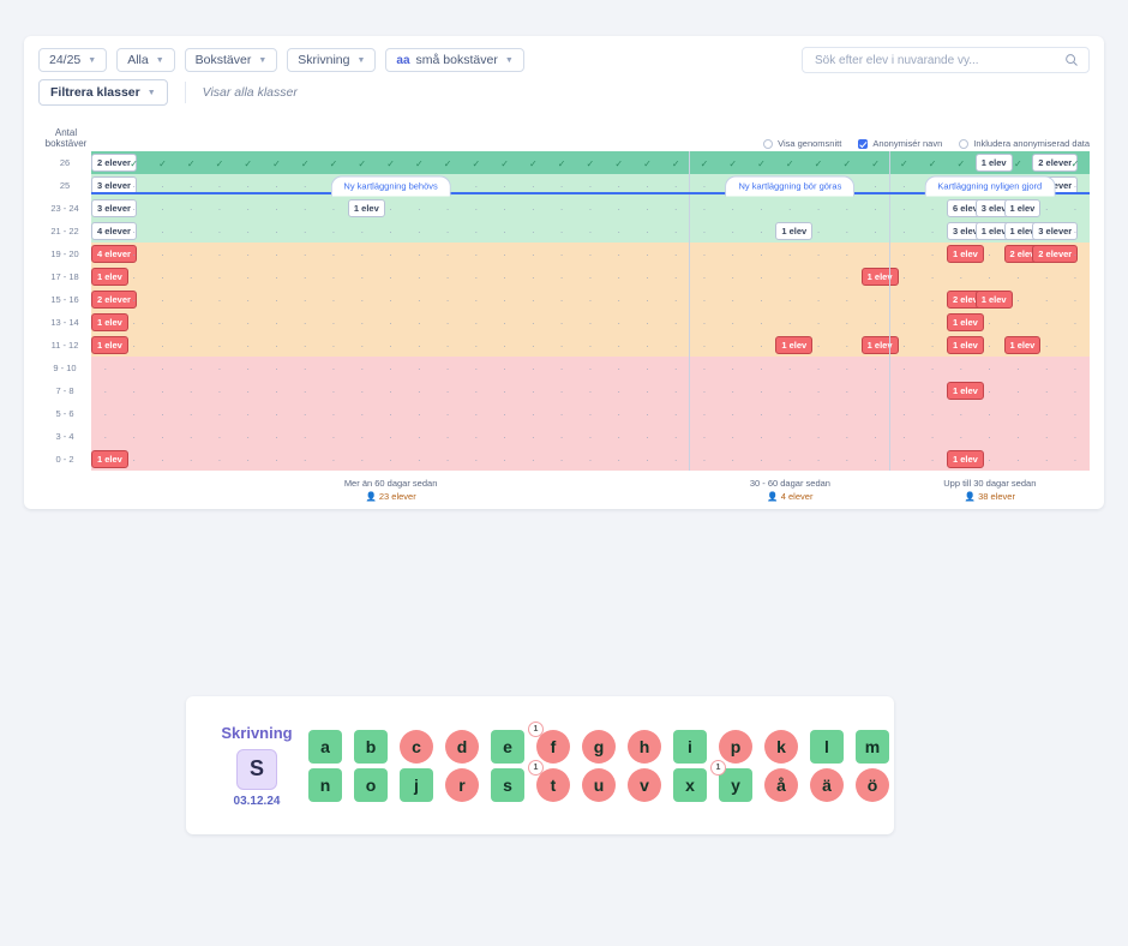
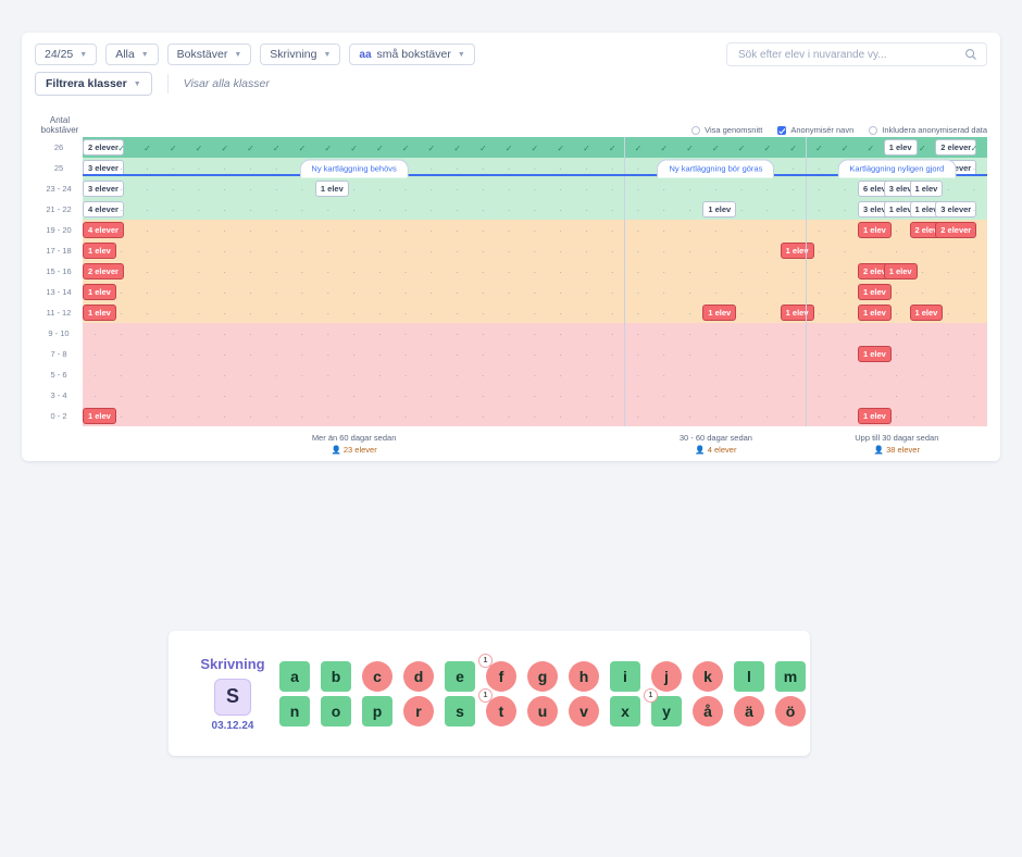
  24/25
  Alla
  Bokstäver
  Skrivning
  aa
  små bokstäver
  Sök efter elev i nuvarande vy...
  Filtrera klasser
  Visar alla klasser
  Antal bokstäver
  Visa genomsnitt
  Anonymisér navn
  Inkludera anonymiserad data
  26	2 eleve	✓	✓	✓	✓	✓	✓	✓	✓	✓	✓	✓	✓	✓	✓	✓	✓	✓	✓	✓	✓	✓	✓	✓	✓	✓	✓	✓	✓	✓	✓	1 elev	✓	2 elever	✓
  23 - 24	3 elever	·	·	·	·	·	·	·	·	1 elev	·	·	·	·	·	·	·	·	·	·	·	·	·	·	·	·	·	·	·	·	6 ele	3 ele	1 elev	·	·
  21 - 22	4 elever	·	·	·	·	·	·	·	·	·	·	·	·	·	·	·	·	·	·	·	·	·	·	·	1 elev	·	·	·	·	·	3 ele	1 ele	1 ele	3 elever	·
  19 - 20	4 elever	·	·	·	·	·	·	·	·	·	·	·	·	·	·	·	·	·	·	·	·	·	·	·	·	·	·	·	·	·	1 elev	·	2 ele	2 elever	·
  17 - 18	1 elev	·	·	·	·	·	·	·	·	·	·	·	·	·	·	·	·	·	·	·	·	·	·	·	·	·	·	1 ele	·	·	·	·	·	·	·
  15 - 16	2 elever	·	·	·	·	·	·	·	·	·	·	·	·	·	·	·	·	·	·	·	·	·	·	·	·	·	·	·	·	·	2 ele	1 elev	·	·	·
  13 - 14	1 elev	·	·	·	·	·	·	·	·	·	·	·	·	·	·	·	·	·	·	·	·	·	·	·	·	·	·	·	·	·	1 elev	·	·	·	·
  11 - 12	1 elev	·	·	·	·	·	·	·	·	·	·	·	·	·	·	·	·	·	·	·	·	·	·	·	1 elev	·	·	1 ele	·	·	1 elev	·	1 elev	·	·
  9 - 10	·	·	·	·	·	·	·	·	·	·	·	·	·	·	·	·	·	·	·	·	·	·	·	·	·	·	·	·	·	·	·	·	·	·	·
  7 - 8	·	·	·	·	·	·	·	·	·	·	·	·	·	·	·	·	·	·	·	·	·	·	·	·	·	·	·	·	·	·	1 elev	·	·	·	·
  5 - 6	·	·	·	·	·	·	·	·	·	·	·	·	·	·	·	·	·	·	·	·	·	·	·	·	·	·	·	·	·	·	·	·	·	·	·
  3 - 4	·	·	·	·	·	·	·	·	·	·	·	·	·	·	·	·	·	·	·	·	·	·	·	·	·	·	·	·	·	·	·	·	·	·	·
  0 - 2	1 elev	·	·	·	·	·	·	·	·	·	·	·	·	·	·	·	·	·	·	·	·	·	·	·	·	·	·	·	·	·	1 elev	·	·	·	·
  Ny kartläggning behövs
  Ny kartläggning bör göras
  Kartläggning nyligen gjord
  Mer än 60 dagar sedan
  👤 23 elever
  30 - 60 dagar sedan
  👤 4 elever
  Upp till 30 dagar sedan
  👤 38 elever
  Skrivning
  S
  03.12.24
  a
  b
  c
  d
  e
  f
  g
  h
  i
- p
+ j
  k
  l
  m
  n
  o
- j
+ p
  r
  s
  t
  u
  v
  x
  y
  å
  ä
  ö
